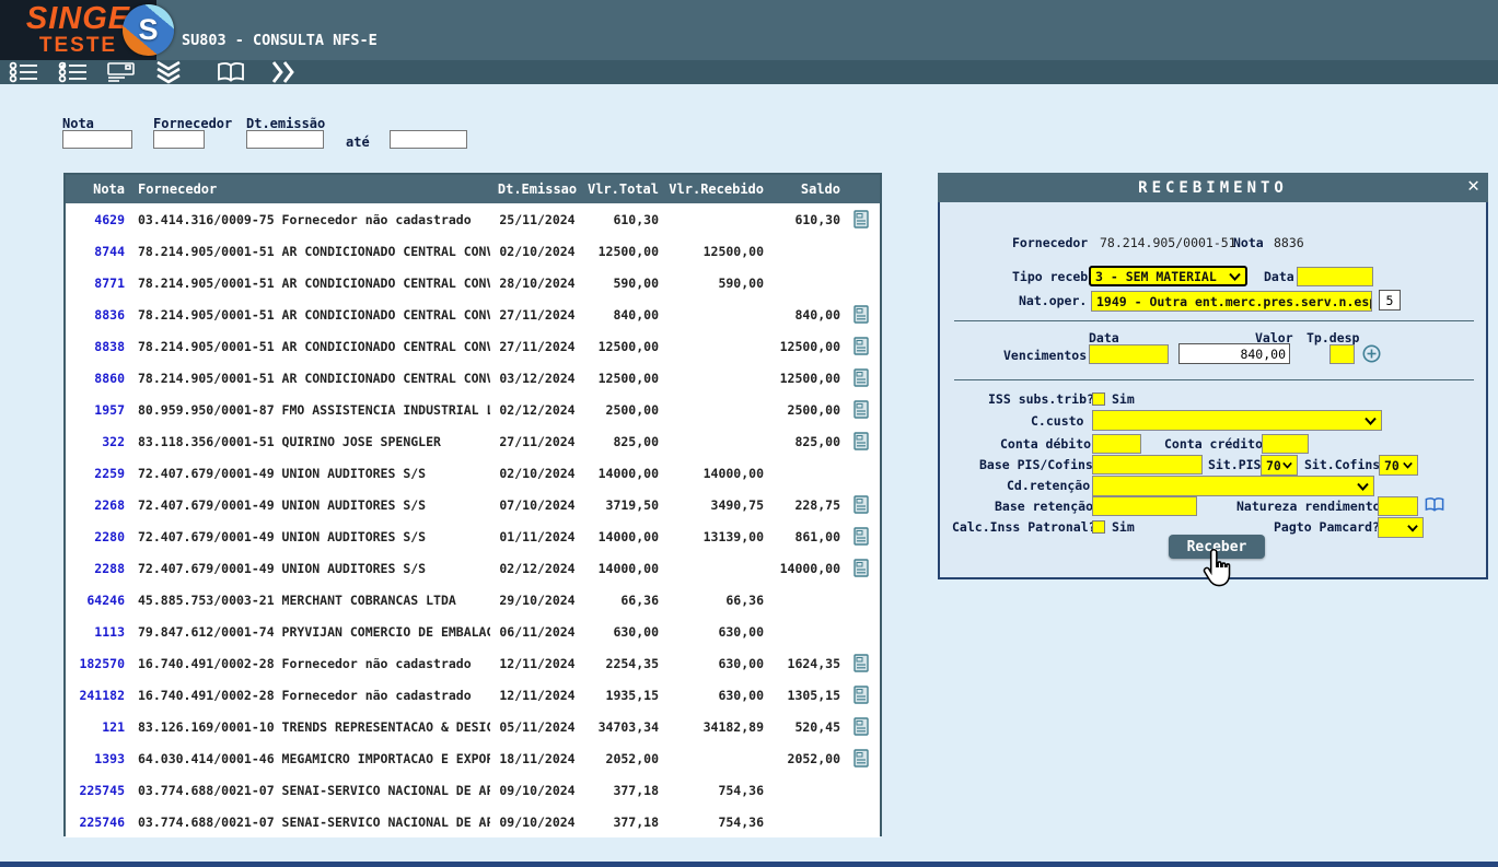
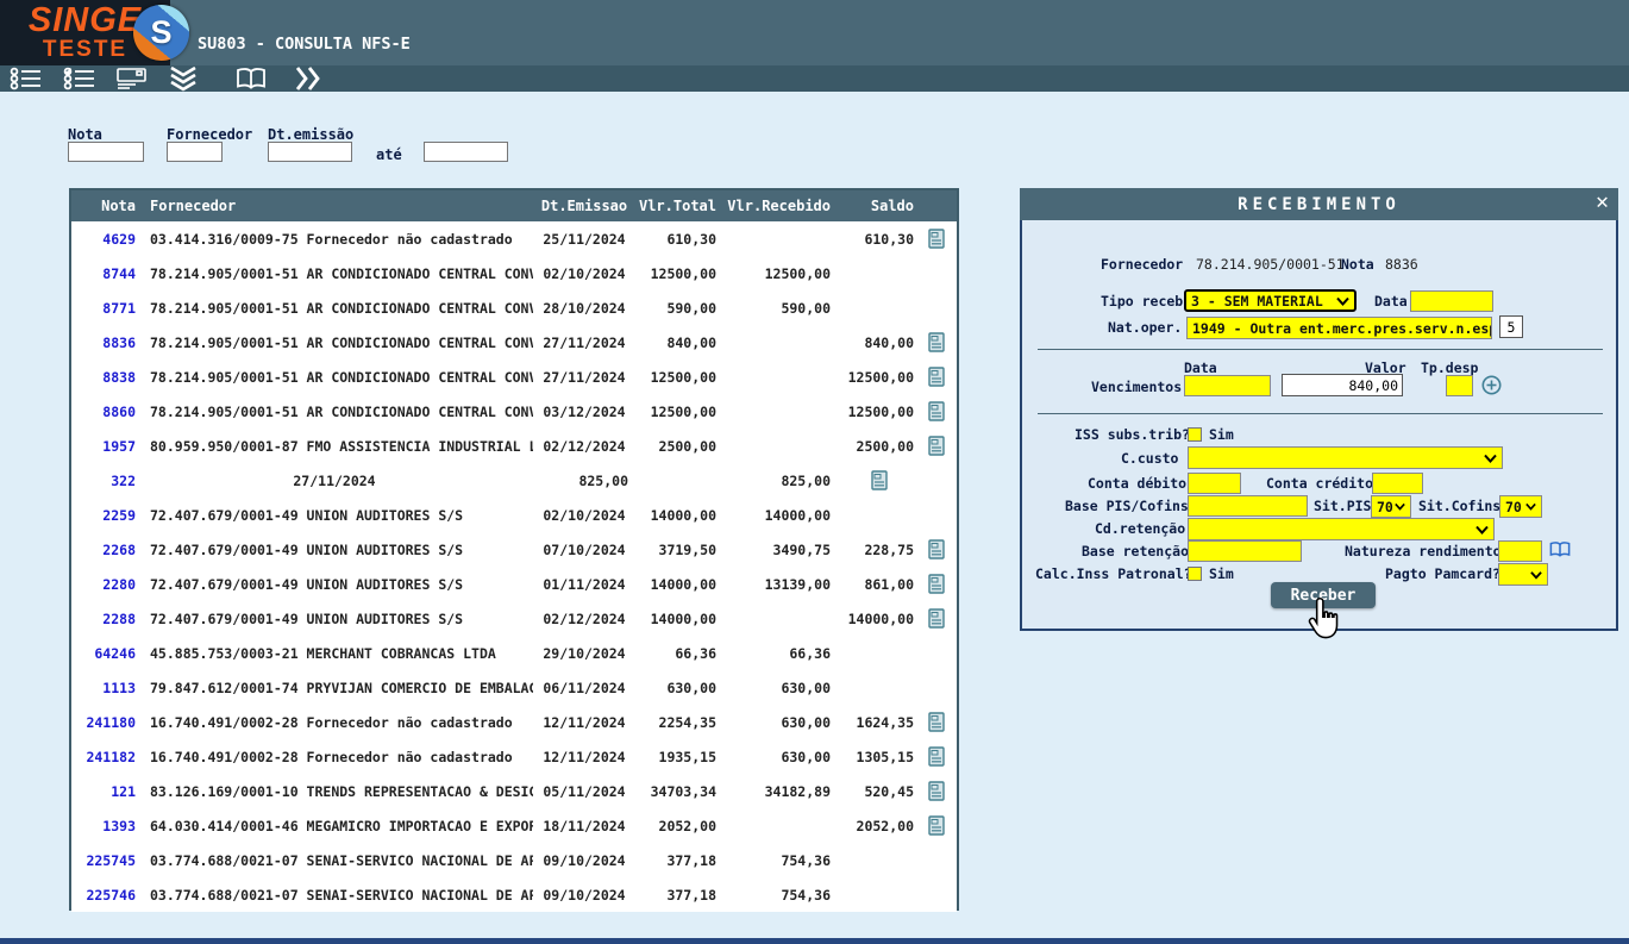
  SINGE
  TESTE
  S
  SU803 - CONSULTA NFS-E
  Nota
  Fornecedor
  Dt.emissão
  até
  Nota
  Fornecedor
  Dt.Emissao
  Vlr.Total
  Vlr.Recebido
  Saldo
  4629
  03.414.316/0009-75 Fornecedor não cadastrado
  25/11/2024
  610,30
  610,30
  8744
  78.214.905/0001-51 AR CONDICIONADO CENTRAL CONV
  02/10/2024
  12500,00
  12500,00
  8771
  78.214.905/0001-51 AR CONDICIONADO CENTRAL CONV
  28/10/2024
  590,00
  590,00
  8836
  78.214.905/0001-51 AR CONDICIONADO CENTRAL CONV
  27/11/2024
  840,00
  840,00
  8838
  78.214.905/0001-51 AR CONDICIONADO CENTRAL CONV
  27/11/2024
  12500,00
  12500,00
  8860
  78.214.905/0001-51 AR CONDICIONADO CENTRAL CONV
  03/12/2024
  12500,00
  12500,00
  1957
  80.959.950/0001-87 FMO ASSISTENCIA INDUSTRIAL L
  02/12/2024
  2500,00
  2500,00
  322
- 83.118.356/0001-51 QUIRINO JOSE SPENGLER
  27/11/2024
  825,00
  825,00
  2259
  72.407.679/0001-49 UNION AUDITORES S/S
  02/10/2024
  14000,00
  14000,00
  2268
  72.407.679/0001-49 UNION AUDITORES S/S
  07/10/2024
  3719,50
  3490,75
  228,75
  2280
  72.407.679/0001-49 UNION AUDITORES S/S
  01/11/2024
  14000,00
  13139,00
  861,00
  2288
  72.407.679/0001-49 UNION AUDITORES S/S
  02/12/2024
  14000,00
  14000,00
  64246
  45.885.753/0003-21 MERCHANT COBRANCAS LTDA
  29/10/2024
  66,36
  66,36
  1113
  79.847.612/0001-74 PRYVIJAN COMERCIO DE EMBALAG
  06/11/2024
  630,00
  630,00
- 182570
+ 241180
  16.740.491/0002-28 Fornecedor não cadastrado
  12/11/2024
  2254,35
  630,00
  1624,35
  241182
  16.740.491/0002-28 Fornecedor não cadastrado
  12/11/2024
  1935,15
  630,00
  1305,15
  121
  83.126.169/0001-10 TRENDS REPRESENTACAO & DESIG
  05/11/2024
  34703,34
  34182,89
  520,45
  1393
  64.030.414/0001-46 MEGAMICRO IMPORTACAO E EXPOR
  18/11/2024
  2052,00
  2052,00
  225745
  03.774.688/0021-07 SENAI-SERVICO NACIONAL DE AP
  09/10/2024
  377,18
  754,36
  225746
  03.774.688/0021-07 SENAI-SERVICO NACIONAL DE AP
  09/10/2024
  377,18
  754,36
  RECEBIMENTO
  ✕
  Fornecedor
  78.214.905/0001-51
  Nota
  8836
  Tipo receb
  3 - SEM MATERIAL
  Data
  Nat.oper.
  1949 - Outra ent.merc.pres.serv.n.es
  5
  Data
  Valor
  Tp.desp
  Vencimentos
  840,00
  ISS subs.trib?
  Sim
  C.custo
  Conta débito
  Conta crédito
  Base PIS/Cofins
  Sit.PIS
  70
  Sit.Cofins
  70
  Cd.retenção
  Base retenção
  Natureza rendiment
  Calc.Inss Patronal
  Sim
  Pagto Pamcard?
  Receber
